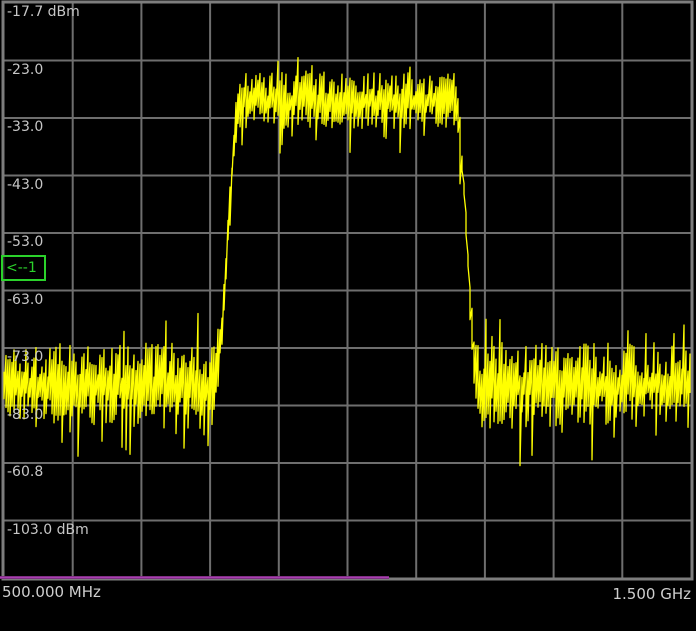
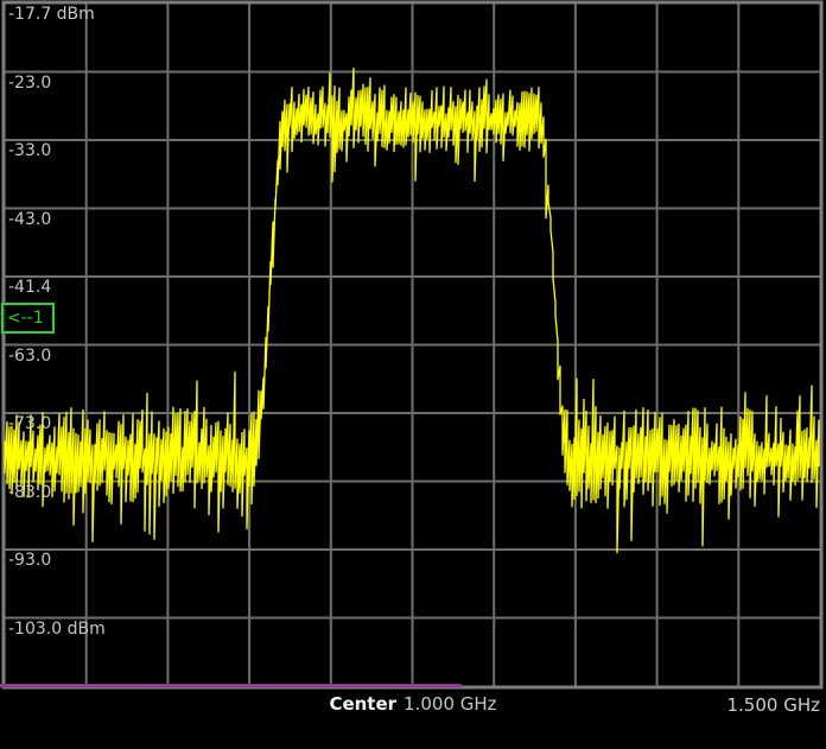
  -17.7 dBm
  -23.0
  -33.0
  -43.0
- -53.0
+ -41.4
  -63.0
  -73.0
  -83.0
- -60.8
+ -93.0
  -103.0 dBm
  <--1
- 500.000 MHz
  1.500 GHz
+ Center 1.000 GHz
